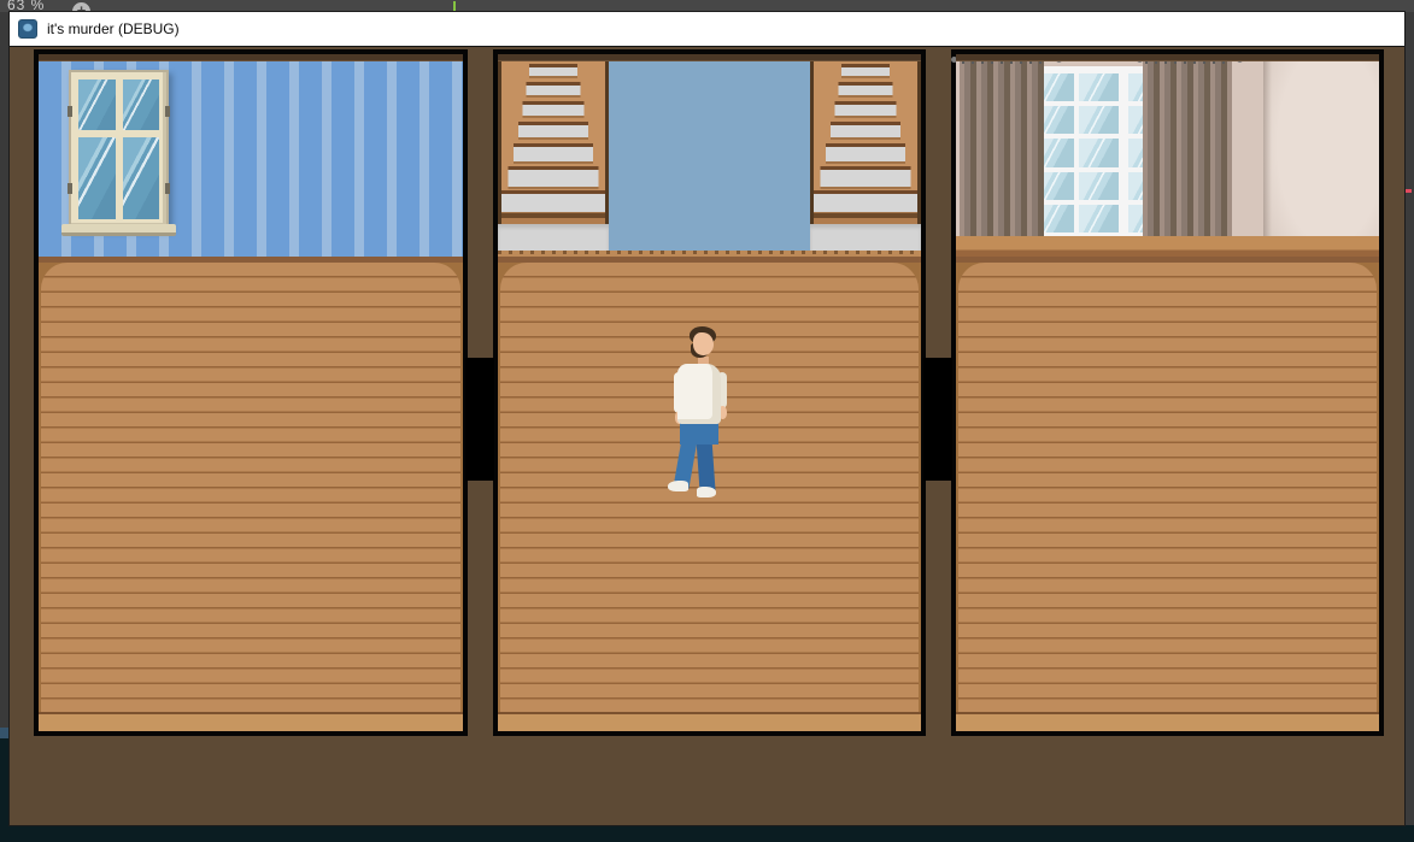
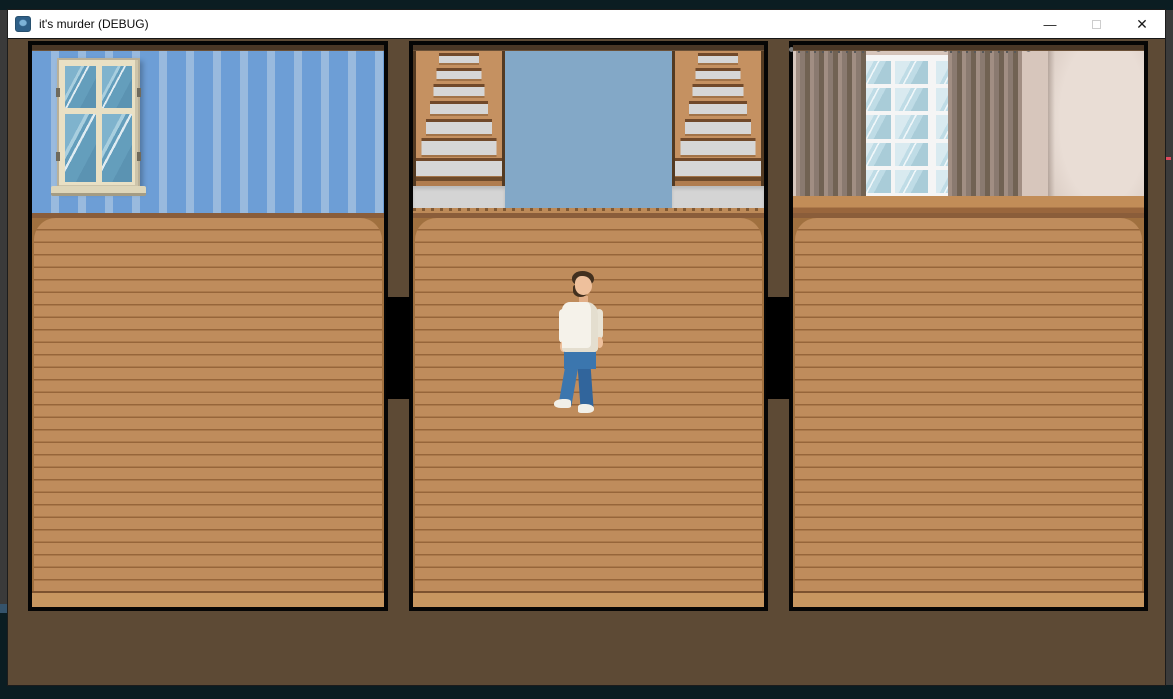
- 63 %
- +
  it's murder (DEBUG)
+ —
+ ✕
